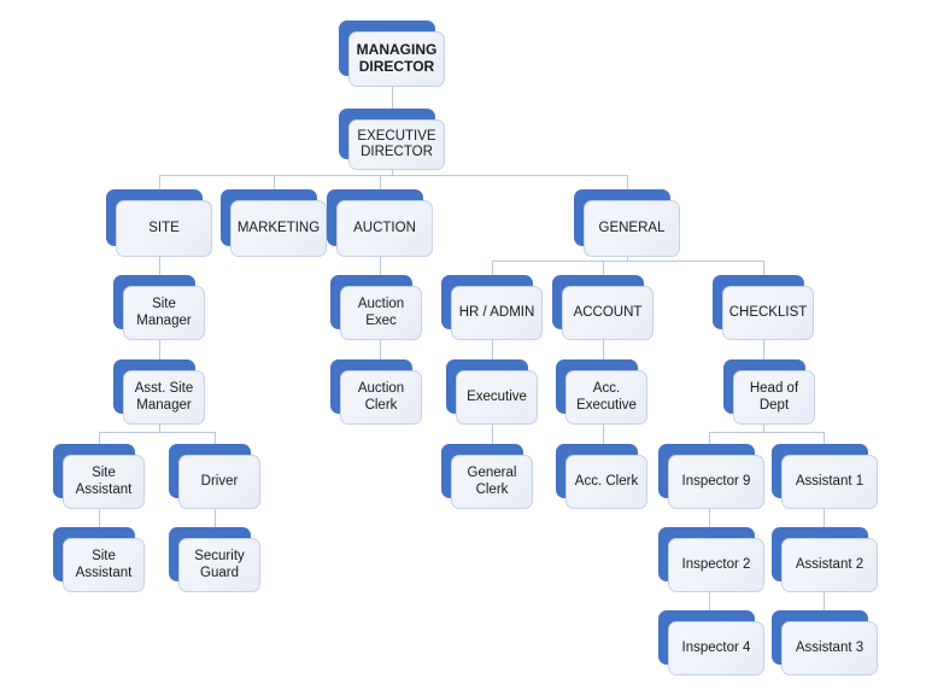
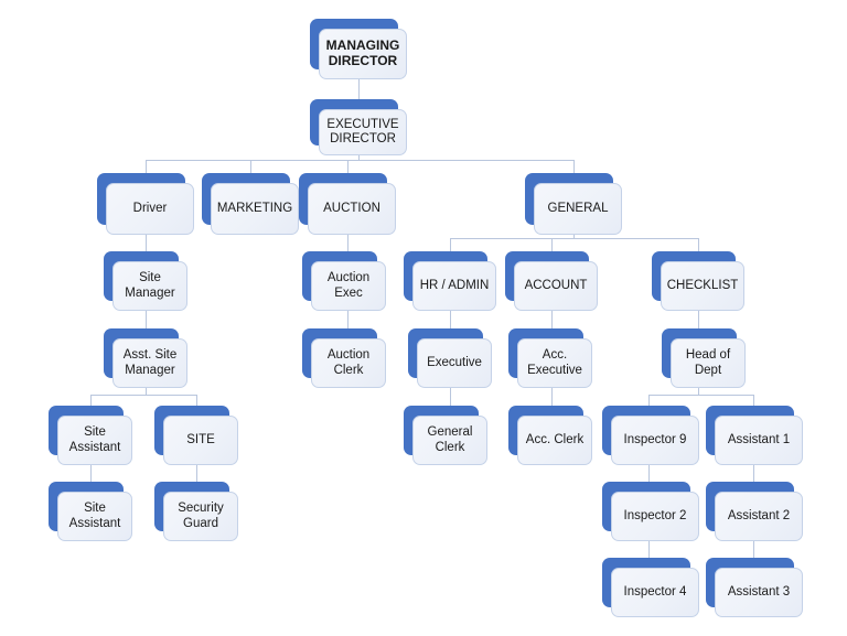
  MANAGING
  DIRECTOR
  EXECUTIVE
  DIRECTOR
- SITE
+ Driver
  MARKETING
  AUCTION
  GENERAL
  Site
  Manager
  Asst. Site
  Manager
  Site
  Assistant
- Driver
+ SITE
  Site
  Assistant
  Security
  Guard
  Auction
  Exec
  Auction
  Clerk
  HR / ADMIN
  Executive
  General
  Clerk
  ACCOUNT
  Acc.
  Executive
  Acc. Clerk
  CHECKLIST
  Head of
  Dept
  Inspector 9
  Inspector 2
  Inspector 4
  Assistant 1
  Assistant 2
  Assistant 3
